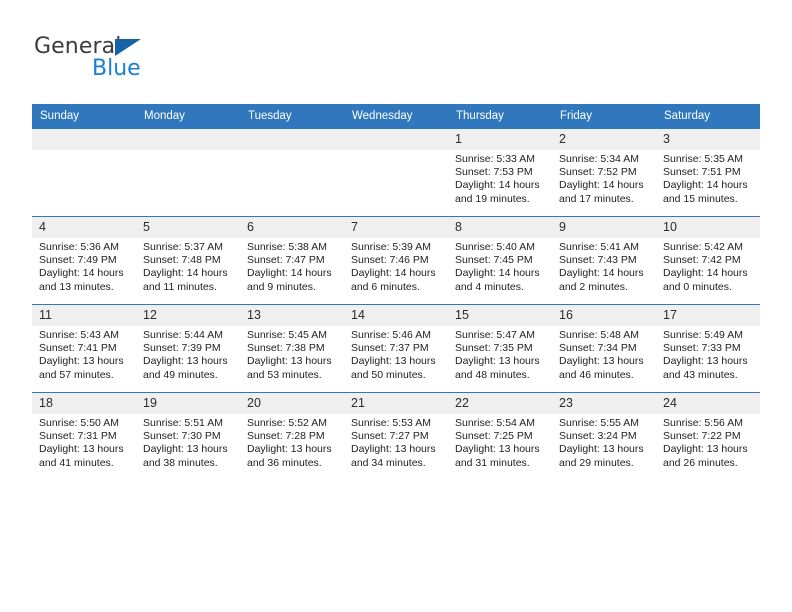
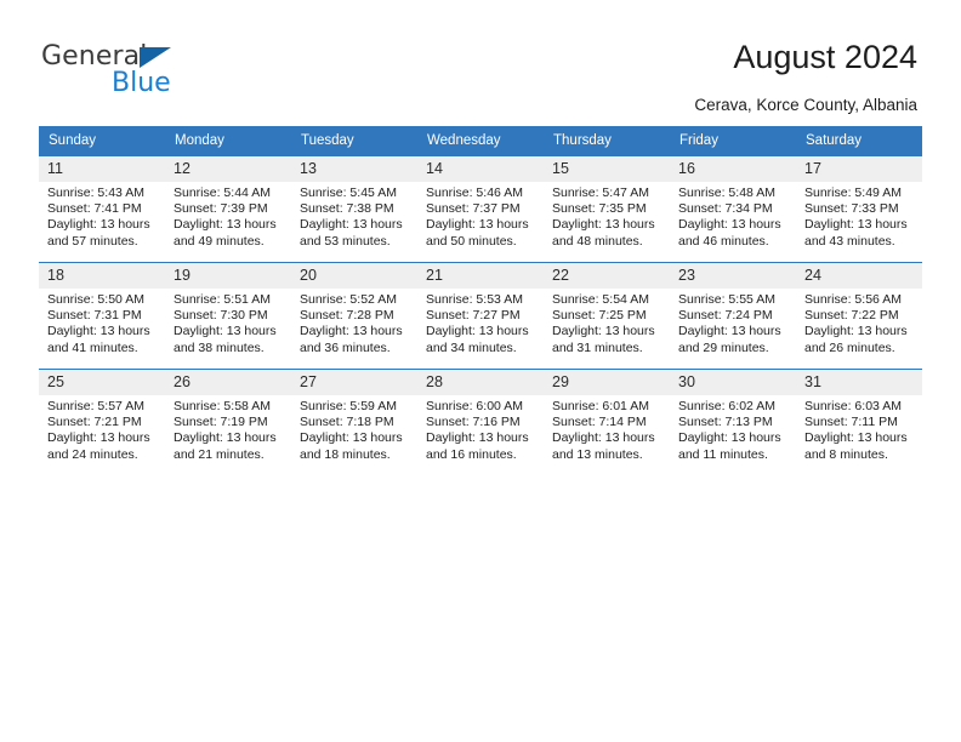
  General
  Blue
+ August 2024
+ Cerava, Korce County, Albania
  Sunday	Monday	Tuesday	Wednesday	Thursday	Friday	Saturday
- 				1Sunrise: 5:33 AMSunset: 7:53 PMDaylight: 14 hoursand 19 minutes.	2Sunrise: 5:34 AMSunset: 7:52 PMDaylight: 14 hoursand 17 minutes.	3Sunrise: 5:35 AMSunset: 7:51 PMDaylight: 14 hoursand 15 minutes.
- 4Sunrise: 5:36 AMSunset: 7:49 PMDaylight: 14 hoursand 13 minutes.	5Sunrise: 5:37 AMSunset: 7:48 PMDaylight: 14 hoursand 11 minutes.	6Sunrise: 5:38 AMSunset: 7:47 PMDaylight: 14 hoursand 9 minutes.	7Sunrise: 5:39 AMSunset: 7:46 PMDaylight: 14 hoursand 6 minutes.	8Sunrise: 5:40 AMSunset: 7:45 PMDaylight: 14 hoursand 4 minutes.	9Sunrise: 5:41 AMSunset: 7:43 PMDaylight: 14 hoursand 2 minutes.	10Sunrise: 5:42 AMSunset: 7:42 PMDaylight: 14 hoursand 0 minutes.
  11Sunrise: 5:43 AMSunset: 7:41 PMDaylight: 13 hoursand 57 minutes.	12Sunrise: 5:44 AMSunset: 7:39 PMDaylight: 13 hoursand 49 minutes.	13Sunrise: 5:45 AMSunset: 7:38 PMDaylight: 13 hoursand 53 minutes.	14Sunrise: 5:46 AMSunset: 7:37 PMDaylight: 13 hoursand 50 minutes.	15Sunrise: 5:47 AMSunset: 7:35 PMDaylight: 13 hoursand 48 minutes.	16Sunrise: 5:48 AMSunset: 7:34 PMDaylight: 13 hoursand 46 minutes.	17Sunrise: 5:49 AMSunset: 7:33 PMDaylight: 13 hoursand 43 minutes.
- 18Sunrise: 5:50 AMSunset: 7:31 PMDaylight: 13 hoursand 41 minutes.	19Sunrise: 5:51 AMSunset: 7:30 PMDaylight: 13 hoursand 38 minutes.	20Sunrise: 5:52 AMSunset: 7:28 PMDaylight: 13 hoursand 36 minutes.	21Sunrise: 5:53 AMSunset: 7:27 PMDaylight: 13 hoursand 34 minutes.	22Sunrise: 5:54 AMSunset: 7:25 PMDaylight: 13 hoursand 31 minutes.	23Sunrise: 5:55 AMSunset: 3:24 PMDaylight: 13 hoursand 29 minutes.	24Sunrise: 5:56 AMSunset: 7:22 PMDaylight: 13 hoursand 26 minutes.
+ 18Sunrise: 5:50 AMSunset: 7:31 PMDaylight: 13 hoursand 41 minutes.	19Sunrise: 5:51 AMSunset: 7:30 PMDaylight: 13 hoursand 38 minutes.	20Sunrise: 5:52 AMSunset: 7:28 PMDaylight: 13 hoursand 36 minutes.	21Sunrise: 5:53 AMSunset: 7:27 PMDaylight: 13 hoursand 34 minutes.	22Sunrise: 5:54 AMSunset: 7:25 PMDaylight: 13 hoursand 31 minutes.	23Sunrise: 5:55 AMSunset: 7:24 PMDaylight: 13 hoursand 29 minutes.	24Sunrise: 5:56 AMSunset: 7:22 PMDaylight: 13 hoursand 26 minutes.
+ 25Sunrise: 5:57 AMSunset: 7:21 PMDaylight: 13 hoursand 24 minutes.	26Sunrise: 5:58 AMSunset: 7:19 PMDaylight: 13 hoursand 21 minutes.	27Sunrise: 5:59 AMSunset: 7:18 PMDaylight: 13 hoursand 18 minutes.	28Sunrise: 6:00 AMSunset: 7:16 PMDaylight: 13 hoursand 16 minutes.	29Sunrise: 6:01 AMSunset: 7:14 PMDaylight: 13 hoursand 13 minutes.	30Sunrise: 6:02 AMSunset: 7:13 PMDaylight: 13 hoursand 11 minutes.	31Sunrise: 6:03 AMSunset: 7:11 PMDaylight: 13 hoursand 8 minutes.
